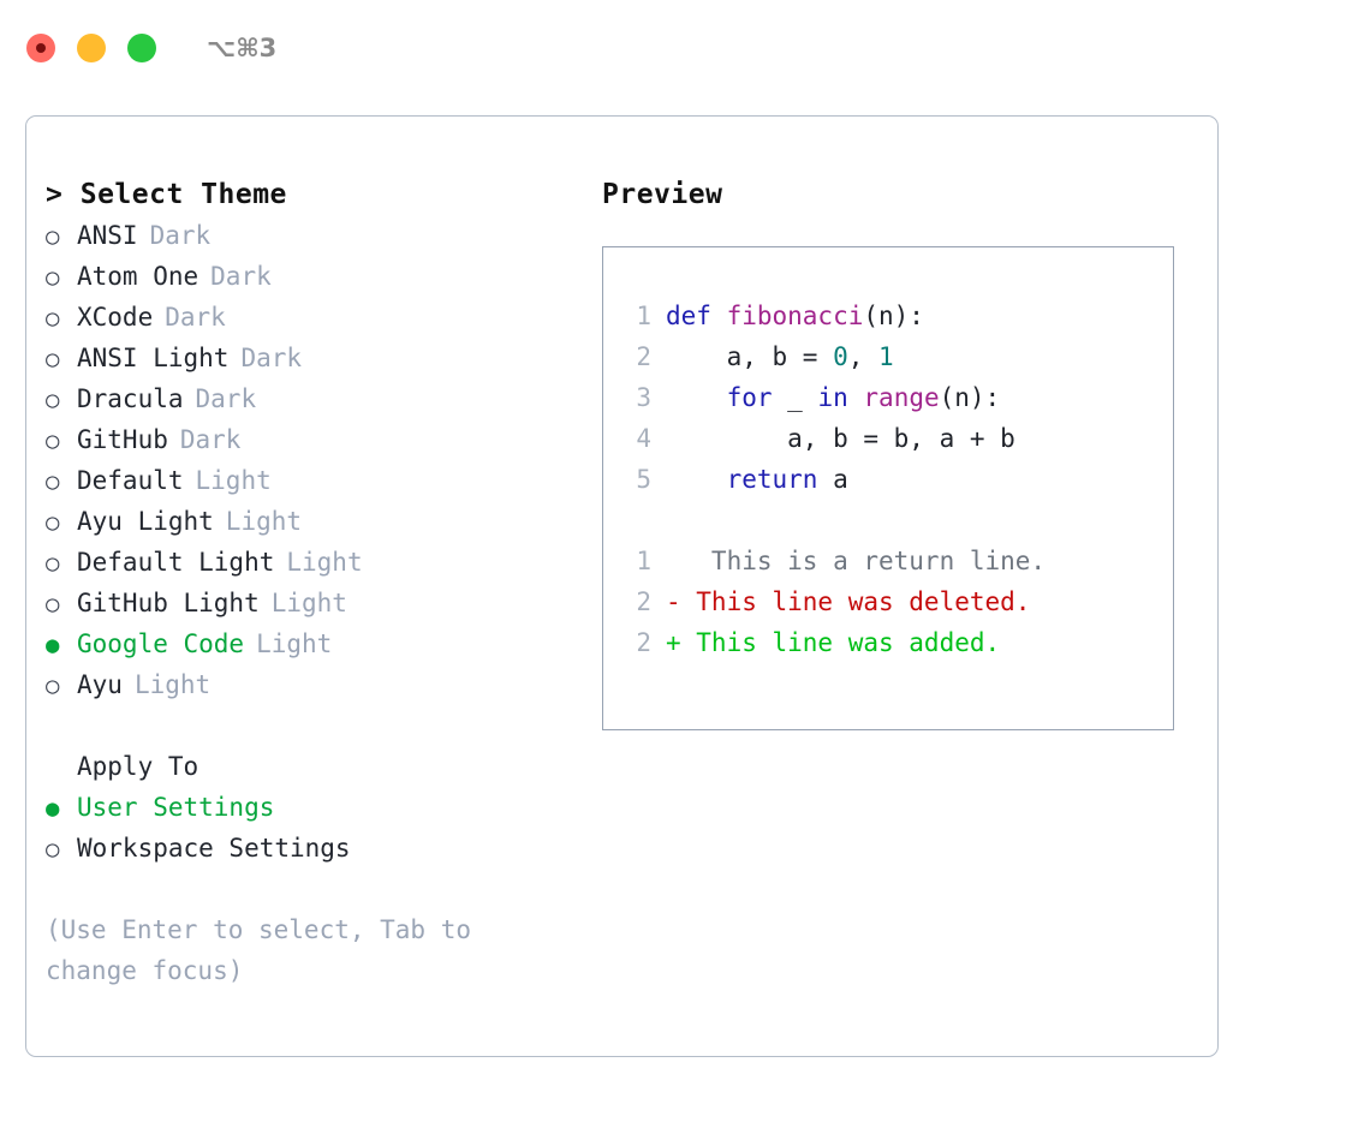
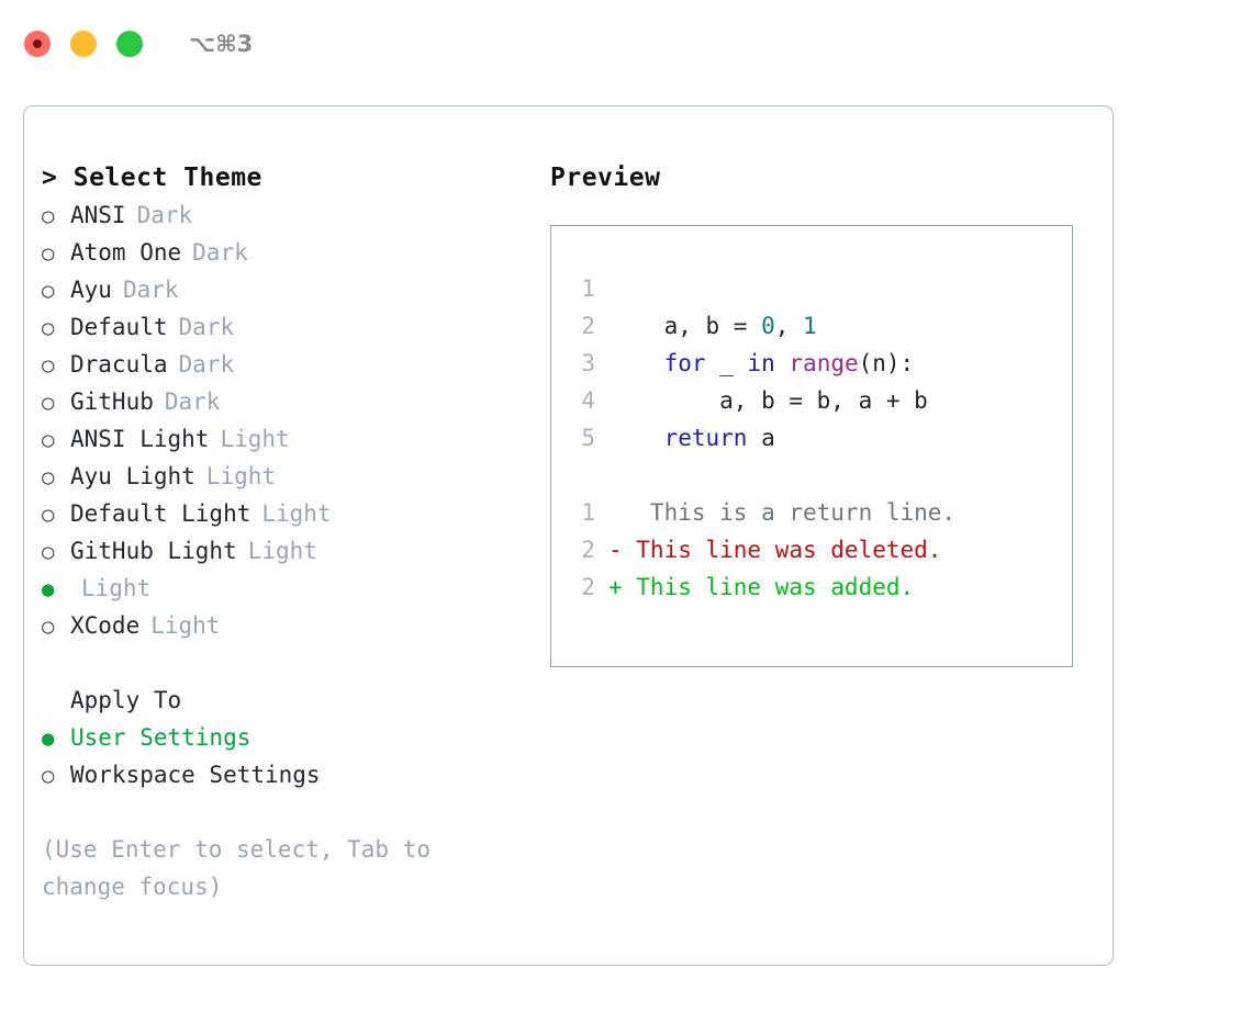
  ⌥⌘3
  > Select Theme
  ○
  ANSI
  Dark
  ○
  Atom One
  Dark
  ○
- XCode
+ Ayu
  Dark
  ○
- ANSI Light
+ Default
  Dark
  ○
  Dracula
  Dark
  ○
  GitHub
  Dark
  ○
- Default
+ ANSI Light
  Light
  ○
  Ayu Light
  Light
  ○
  Default Light
  Light
  ○
  GitHub Light
  Light
  ●
- Google Code
  Light
  ○
- Ayu
+ XCode
  Light
  Apply To
  ●
  User Settings
  ○
  Workspace Settings
  (Use Enter to select, Tab to change focus)
  Preview
  1
- def fibonacci(n):
  2
  a, b = 0, 1
  3
  for _ in range(n):
  4
  a, b = b, a + b
  5
  return a
  1
  This is a return line.
  2
  - This line was deleted.
  2
  + This line was added.
